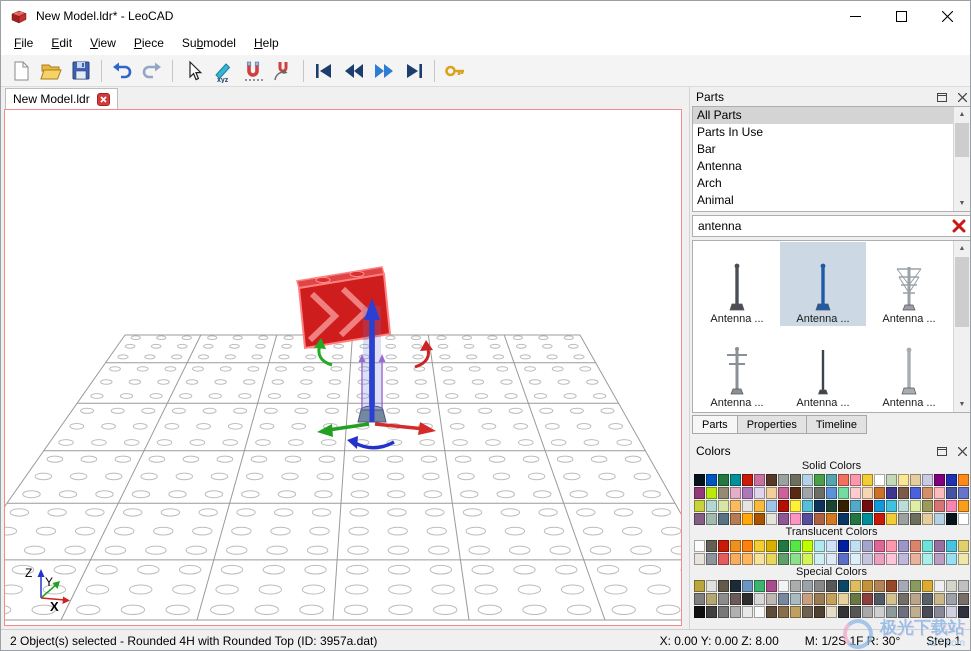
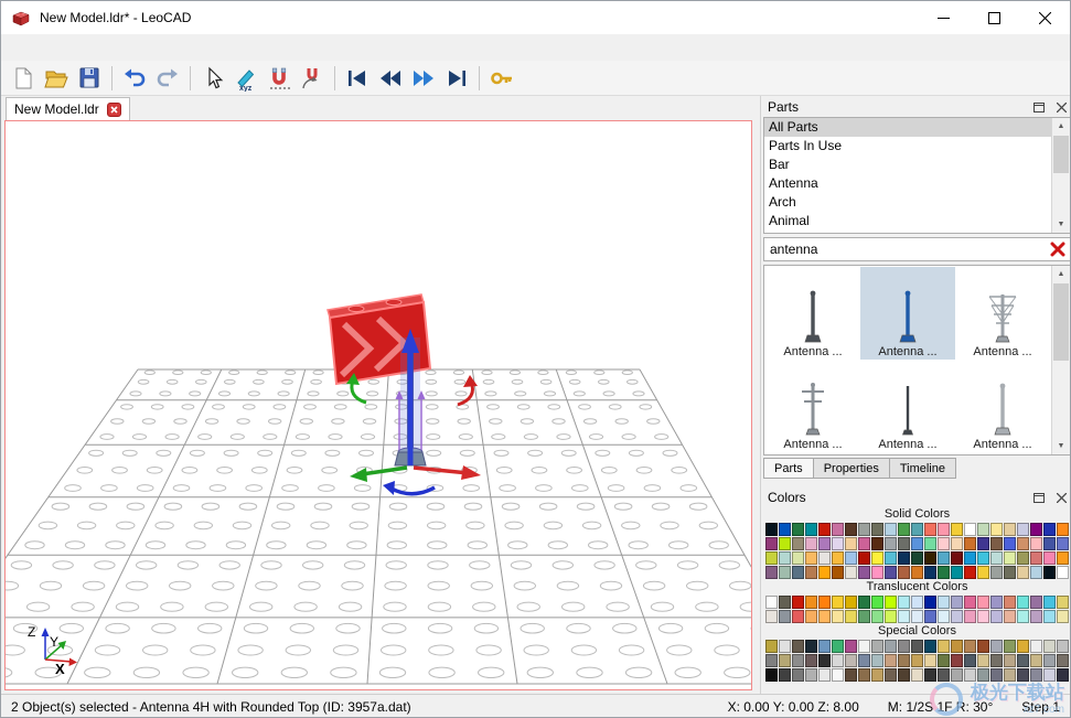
  New Model.ldr* - LeoCAD
- File
- Edit
- View
- Piece
- Submodel
- Help
  New Model.ldr
  Z
  Y
  X
  Parts
  All Parts
  Parts In Use
  Bar
  Antenna
  Arch
  Animal
  antenna
  Antenna ...
  Antenna ...
  Antenna ...
  Antenna ...
  Antenna ...
  Antenna ...
  Parts
  Properties
  Timeline
  Colors
  Solid Colors
  Translucent Colors
  Special Colors
- 2 Object(s) selected - Rounded 4H with Rounded Top (ID: 3957a.dat)
+ 2 Object(s) selected - Antenna 4H with Rounded Top (ID: 3957a.dat)
  X: 0.00 Y: 0.00 Z: 8.00
  M: 1/2S 1F R: 30°
  Step 1
  极光下载站
  xz7.com
